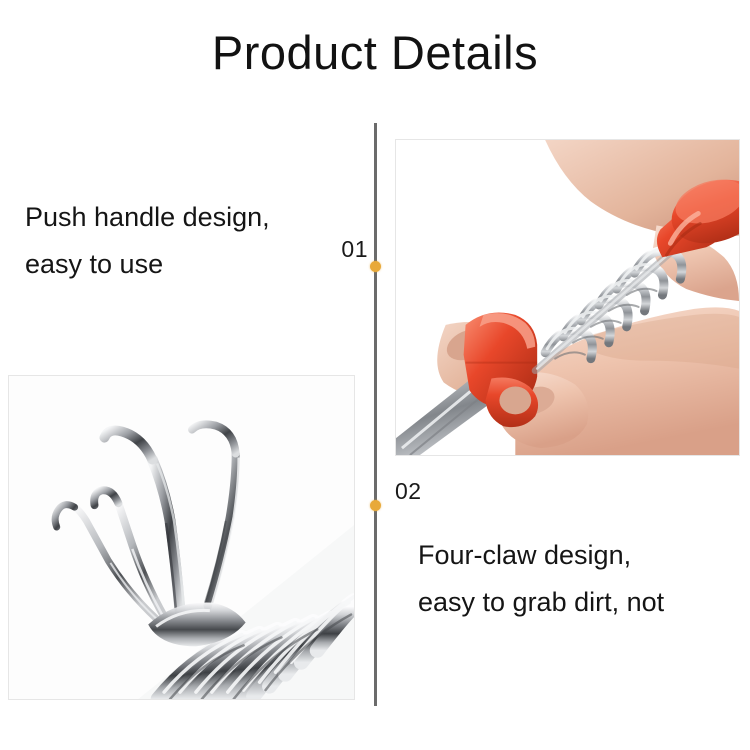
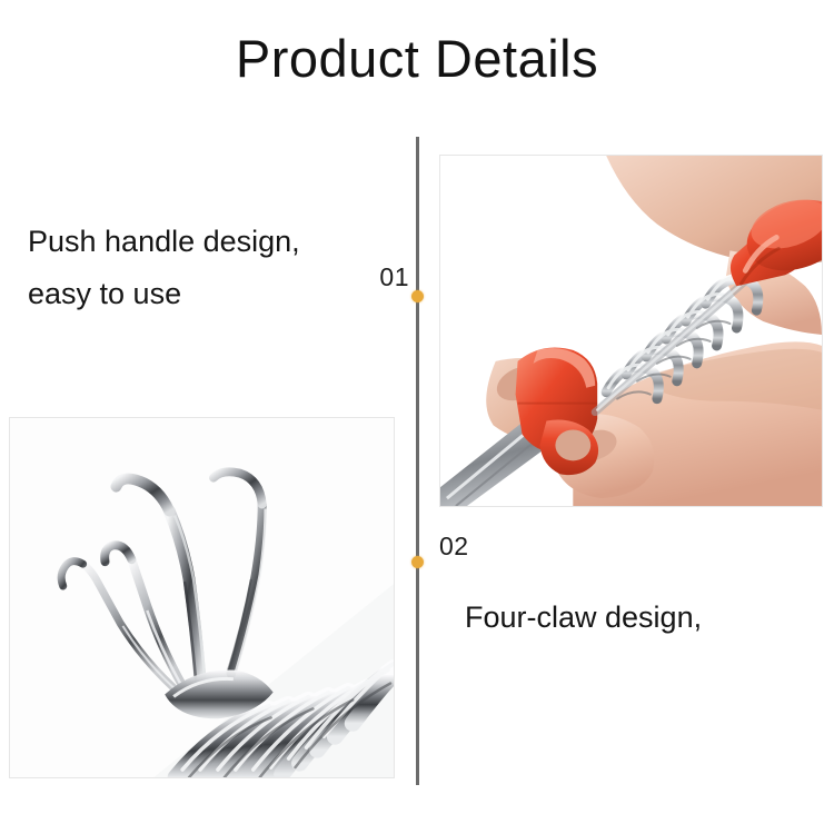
  Product Details
  01
  02
  Push handle design,
  easy to use
  Four-claw design,
- easy to grab dirt, not
